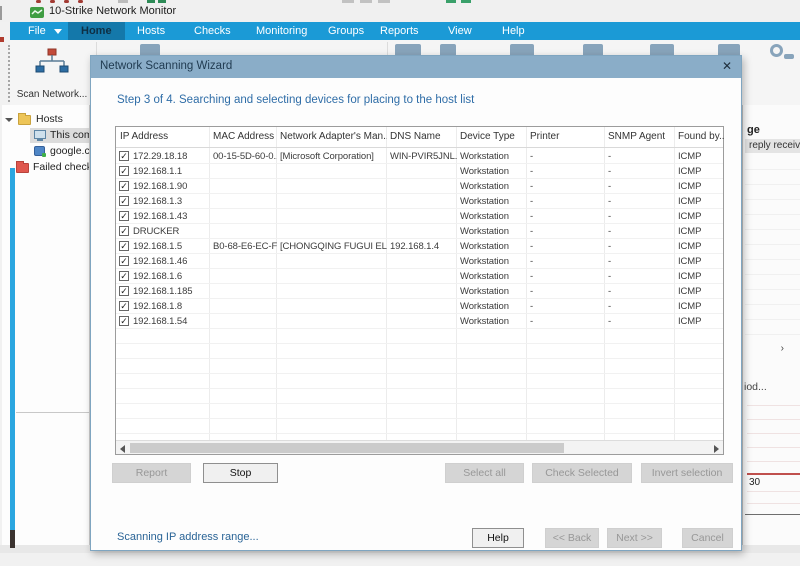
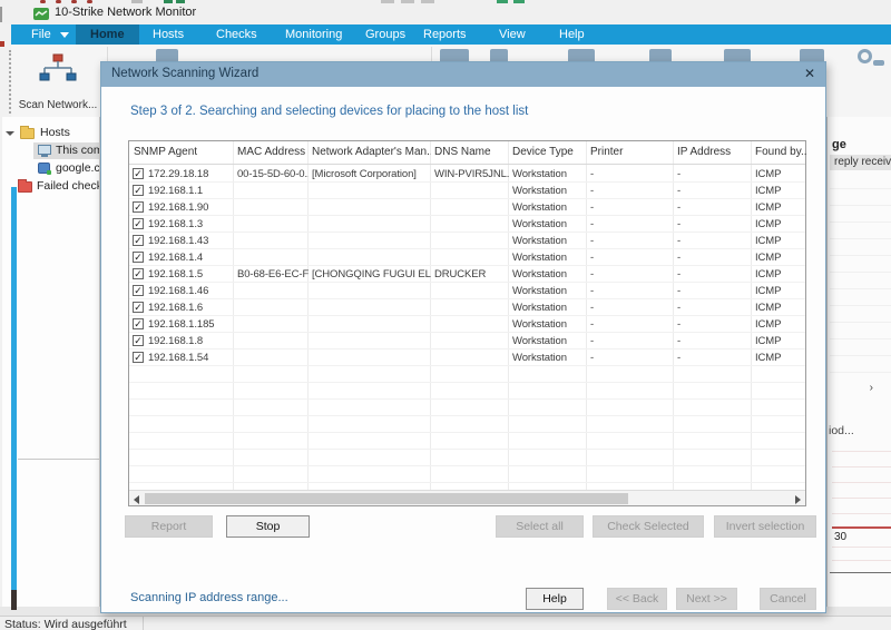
  10-Strike Network Monitor
  File
  Home
  Hosts
  Checks
  Monitoring
  Groups
  Reports
  View
  Help
  Scan Network...
  Hosts
  This com
  google.c
  Failed chec
  ge
  reply receiv
  ›
  iod...
  30
+ Status: Wird ausgeführt
  Network Scanning Wizard
  ✕
- Step 3 of 4. Searching and selecting devices for placing to the host list
+ Step 3 of 2. Searching and selecting devices for placing to the host list
- IP Address
+ SNMP Agent
  MAC Address
  Network Adapter's Man.
  DNS Name
  Device Type
  Printer
- SNMP Agent
+ IP Address
  Found by..
  ✓
  172.29.18.18
  00-15-5D-60-0.
  [Microsoft Corporation]
  WIN-PVIR5JNL.
  Workstation
  -
  -
  ICMP
  ✓
  192.168.1.1
  Workstation
  -
  -
  ICMP
  ✓
  192.168.1.90
  Workstation
  -
  -
  ICMP
  ✓
  192.168.1.3
  Workstation
  -
  -
  ICMP
  ✓
  192.168.1.43
  Workstation
  -
  -
  ICMP
  ✓
- DRUCKER
+ 192.168.1.4
  Workstation
  -
  -
  ICMP
  ✓
  192.168.1.5
  B0-68-E6-EC-F
  [CHONGQING FUGUI EL
- 192.168.1.4
+ DRUCKER
  Workstation
  -
  -
  ICMP
  ✓
  192.168.1.46
  Workstation
  -
  -
  ICMP
  ✓
  192.168.1.6
  Workstation
  -
  -
  ICMP
  ✓
  192.168.1.185
  Workstation
  -
  -
  ICMP
  ✓
  192.168.1.8
  Workstation
  -
  -
  ICMP
  ✓
  192.168.1.54
  Workstation
  -
  -
  ICMP
  Report
  Stop
  Select all
  Check Selected
  Invert selection
  Scanning IP address range...
  Help
  << Back
  Next >>
  Cancel
